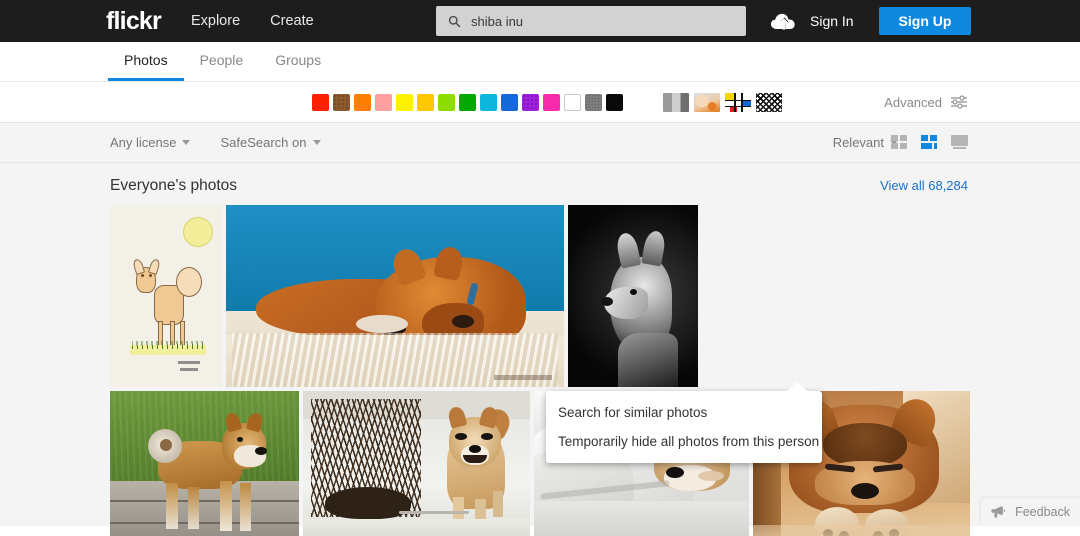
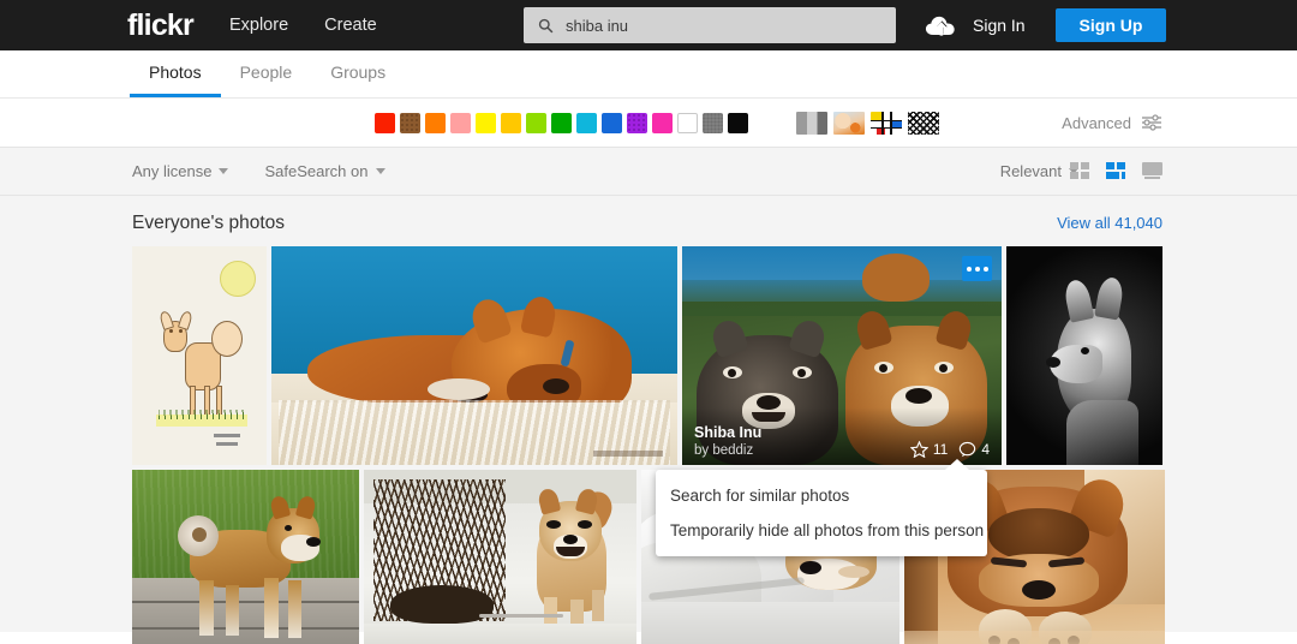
  flickr
  Explore
  Create
  shiba inu
  Sign In
  Sign Up
  Photos
  People
  Groups
  Advanced
  Any license
  SafeSearch on
  Relevant
  Everyone's photos
- View all 68,284
+ View all 41,040
+ Shiba Inu
+ by beddiz
+ 11
+ 4
  Search for similar photos
  Temporarily hide all photos from this person
- Feedback
